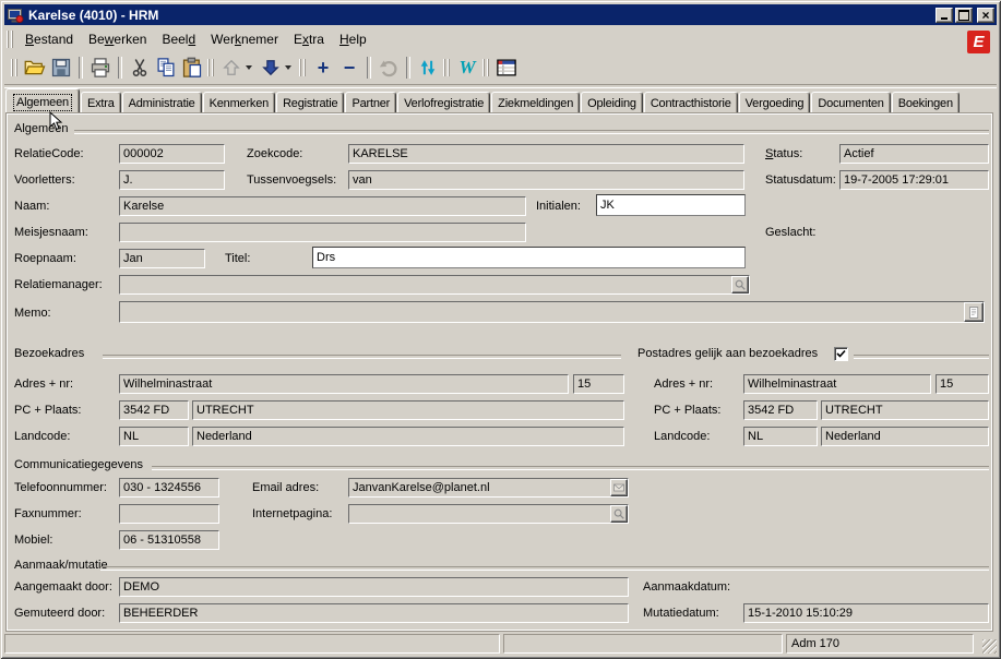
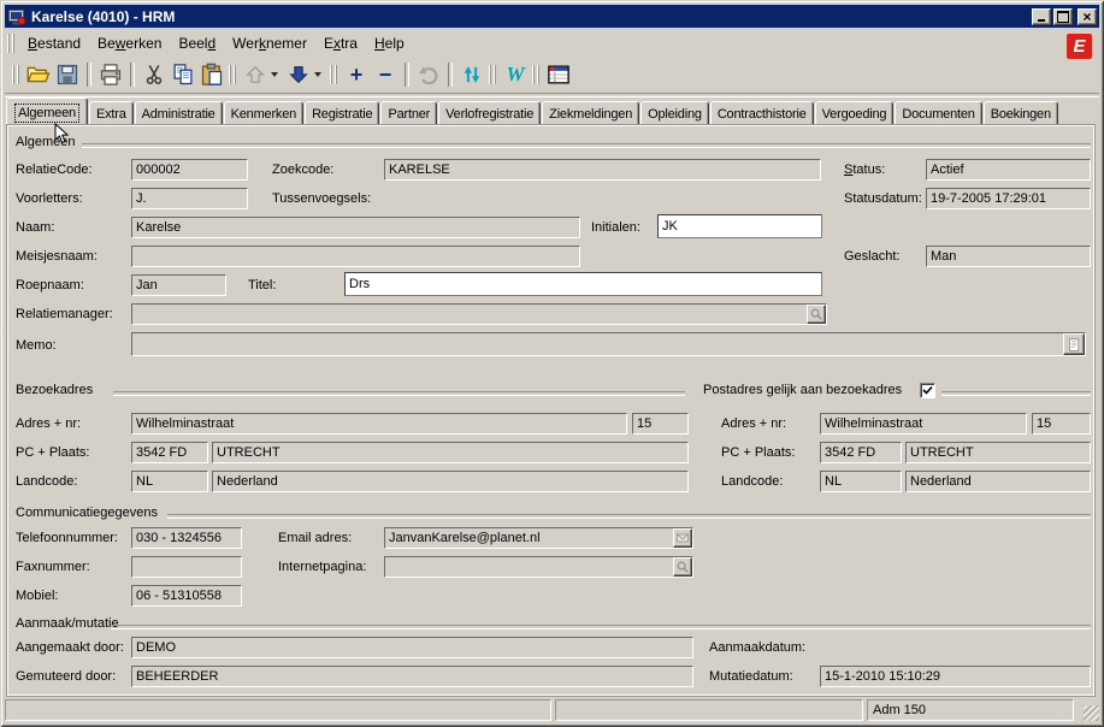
  Karelse (4010) - HRM
  ×
  Bestand
  Bewerken
  Beeld
  Werknemer
  Extra
  Help
  E
  +
  −
  W
  Algemeen
  Extra
  Administratie
  Kenmerken
  Registratie
  Partner
  Verlofregistratie
  Ziekmeldingen
  Opleiding
  Contracthistorie
  Vergoeding
  Documenten
  Boekingen
  Algemen
  RelatieCode:
  000002
  Zoekcode:
  KARELSE
  Status:
  Actief
  Voorletters:
  J.
  Tussenvoegsels:
- van
  Statusdatum:
  19-7-2005 17:29:01
  Naam:
  Karelse
  Initialen:
  JK
  Meisjesnaam:
  Geslacht:
+ Man
  Roepnaam:
  Jan
  Titel:
  Drs
  Relatiemanager:
  Memo:
  Bezoekadres
  Adres + nr:
  Wilhelminastraat
  15
  PC + Plaats:
  3542 FD
  UTRECHT
  Landcode:
  NL
  Nederland
  Postadres gelijk aan bezoekadres
  Adres + nr:
  Wilhelminastraat
  15
  PC + Plaats:
  3542 FD
  UTRECHT
  Landcode:
  NL
  Nederland
  Communicatiegegevens
  Telefoonnummer:
  030 - 1324556
  Email adres:
  JanvanKarelse@planet.nl
  Faxnummer:
  Internetpagina:
  Mobiel:
  06 - 51310558
  Aanmaak/mutatie
  Aangemaakt door:
  DEMO
  Aanmaakdatum:
  Gemuteerd door:
  BEHEERDER
  Mutatiedatum:
  15-1-2010 15:10:29
- Adm 170
+ Adm 150
